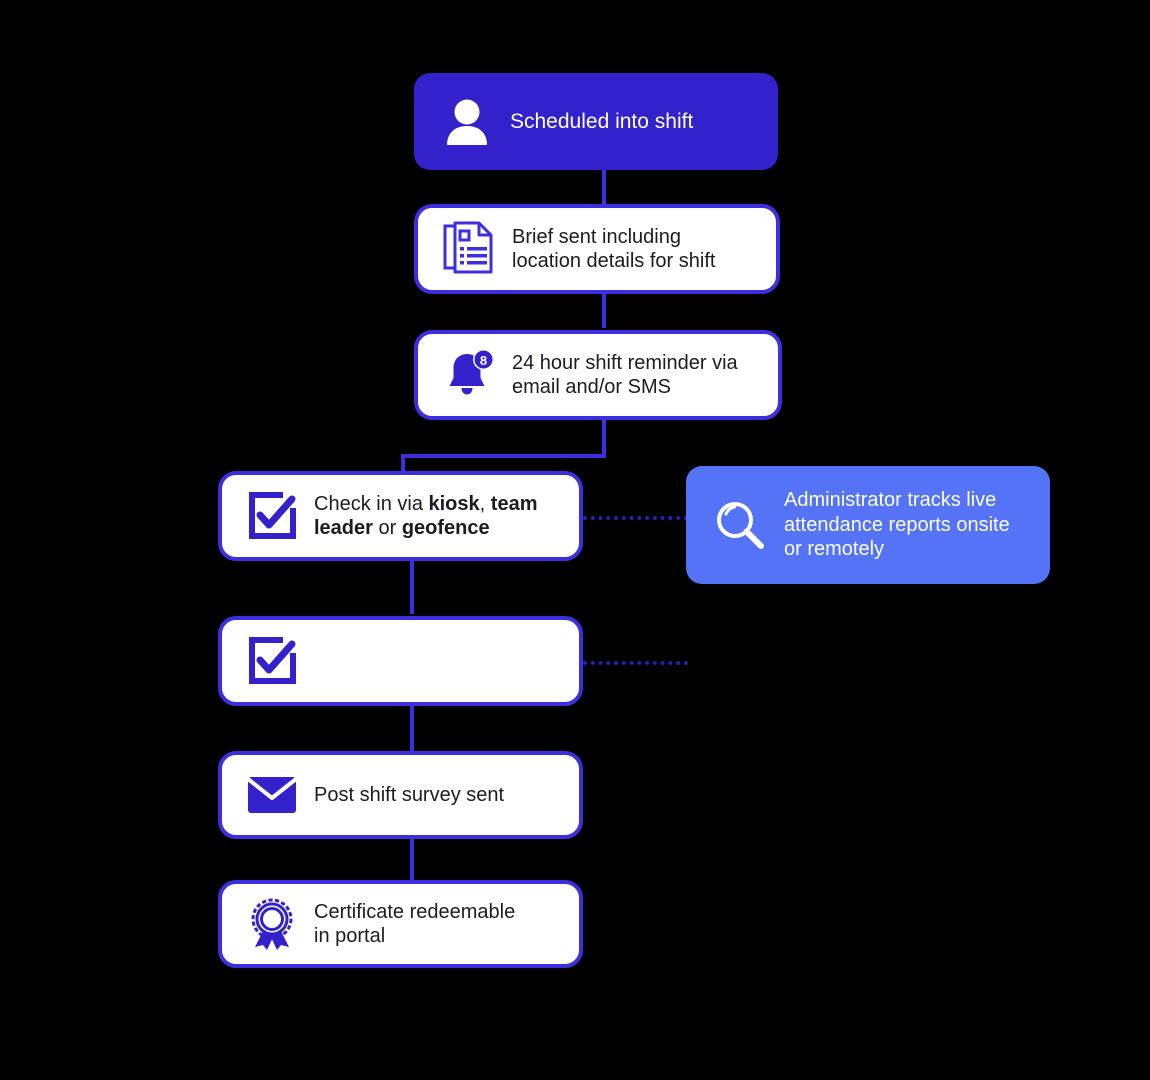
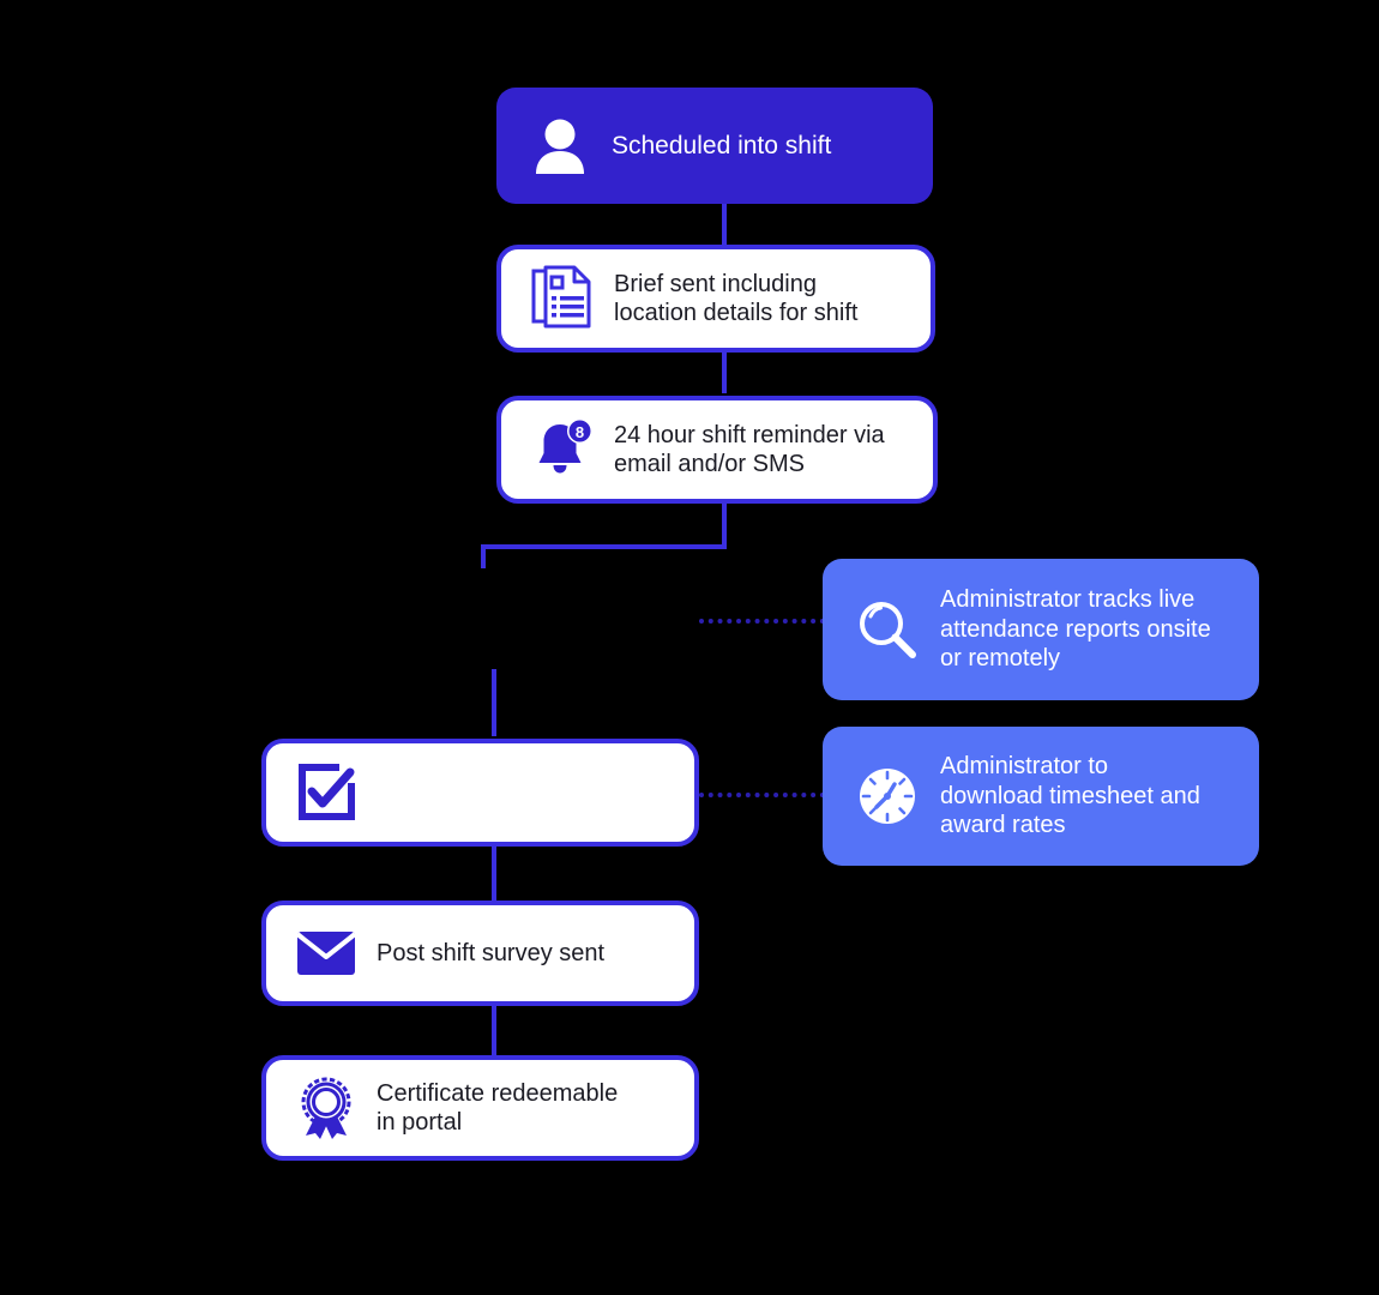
  Scheduled into shift
  Brief sent including
  location details for shift
  8
  24 hour shift reminder via
  email and/or SMS
- Check in via kiosk, team leader or geofence
  Post shift survey sent
  Certificate redeemable
  in portal
  Administrator tracks live
  attendance reports onsite
  or remotely
+ Administrator to
+ download timesheet and
+ award rates
